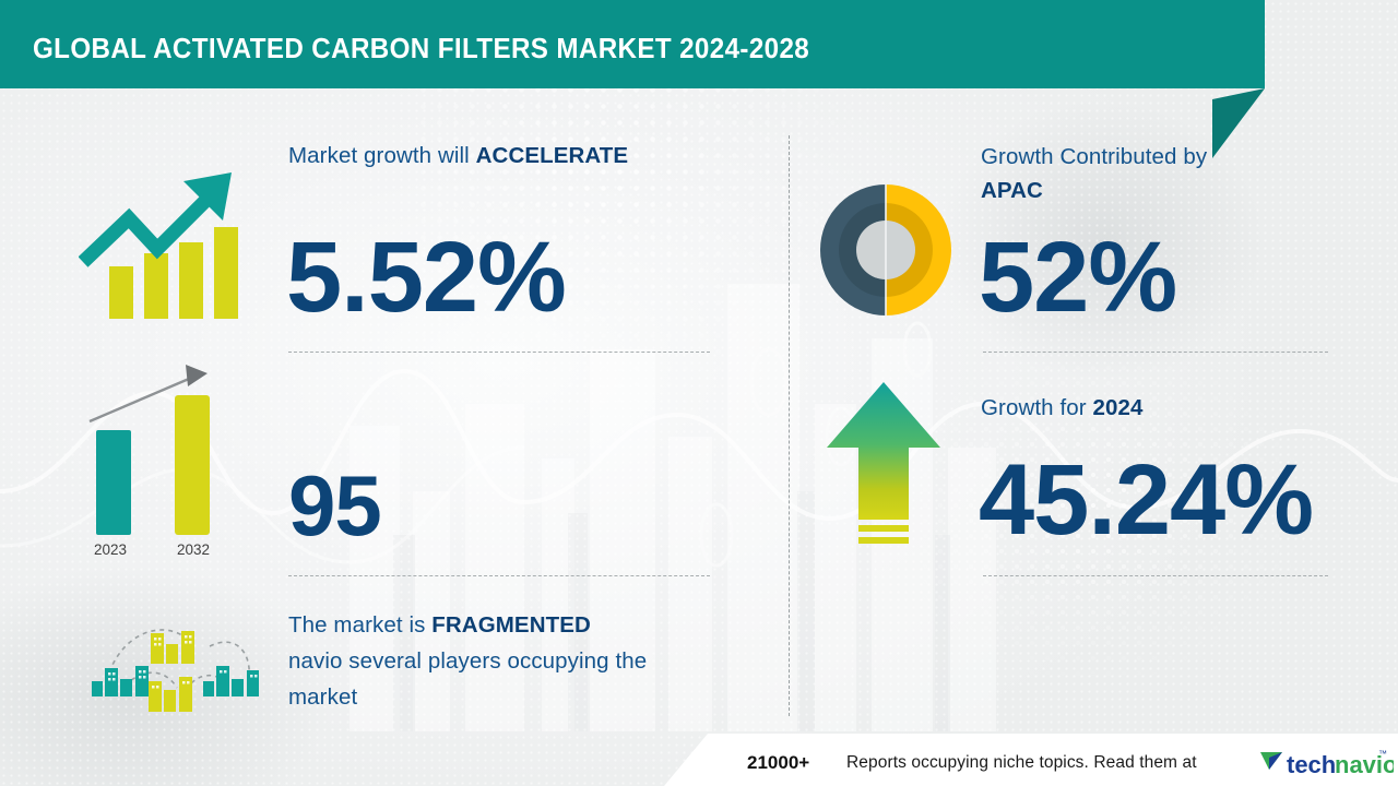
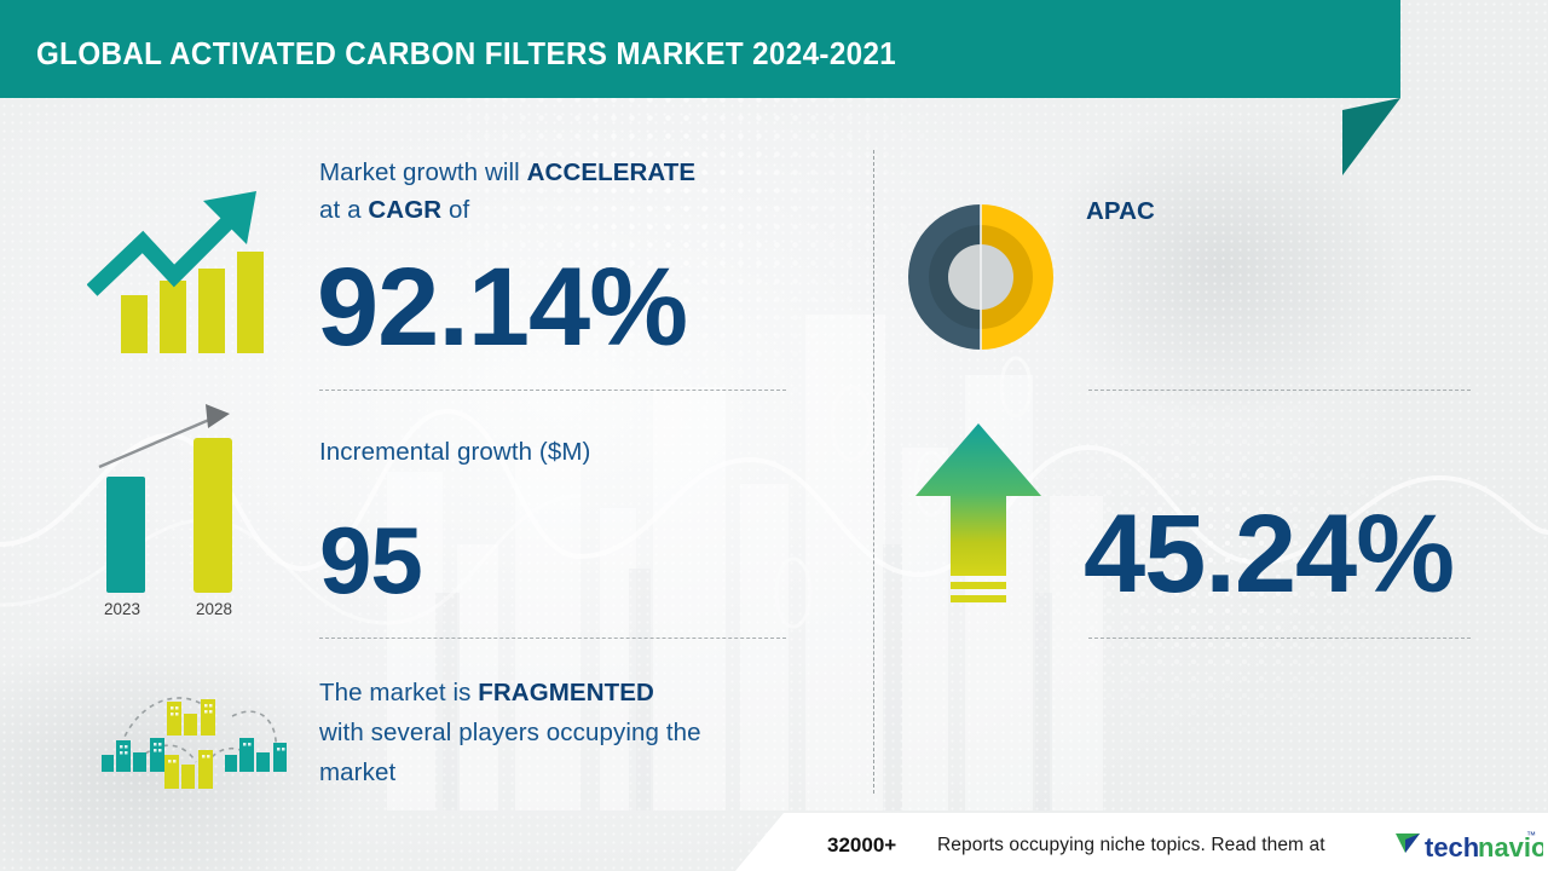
- GLOBAL ACTIVATED CARBON FILTERS MARKET 2024-2028
+ GLOBAL ACTIVATED CARBON FILTERS MARKET 2024-2021
  Market growth will ACCELERATE
+ at a CAGR of
- 5.52%
+ 92.14%
  2023
- 2032
+ 2028
+ Incremental growth ($M)
  95
  The market is FRAGMENTED
- navio several players occupying the
+ with several players occupying the
  market
- Growth Contributed by
  APAC
- 52%
- Growth for 2024
  45.24%
- 21000+
+ 32000+
  Reports occupying niche topics. Read them at
  tech
  navio
  ™
